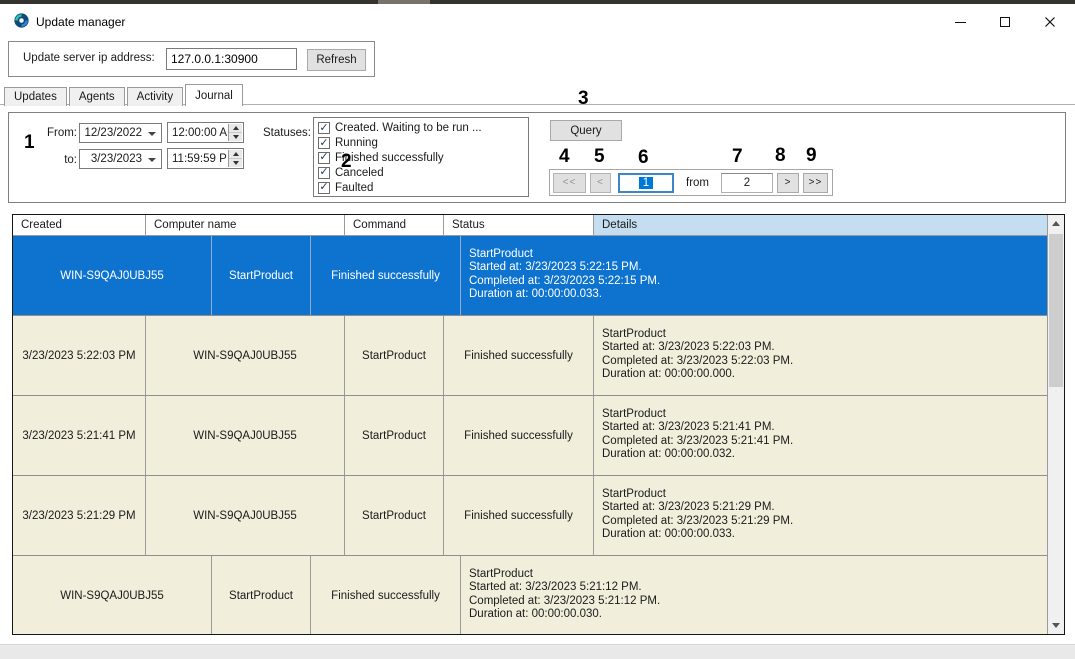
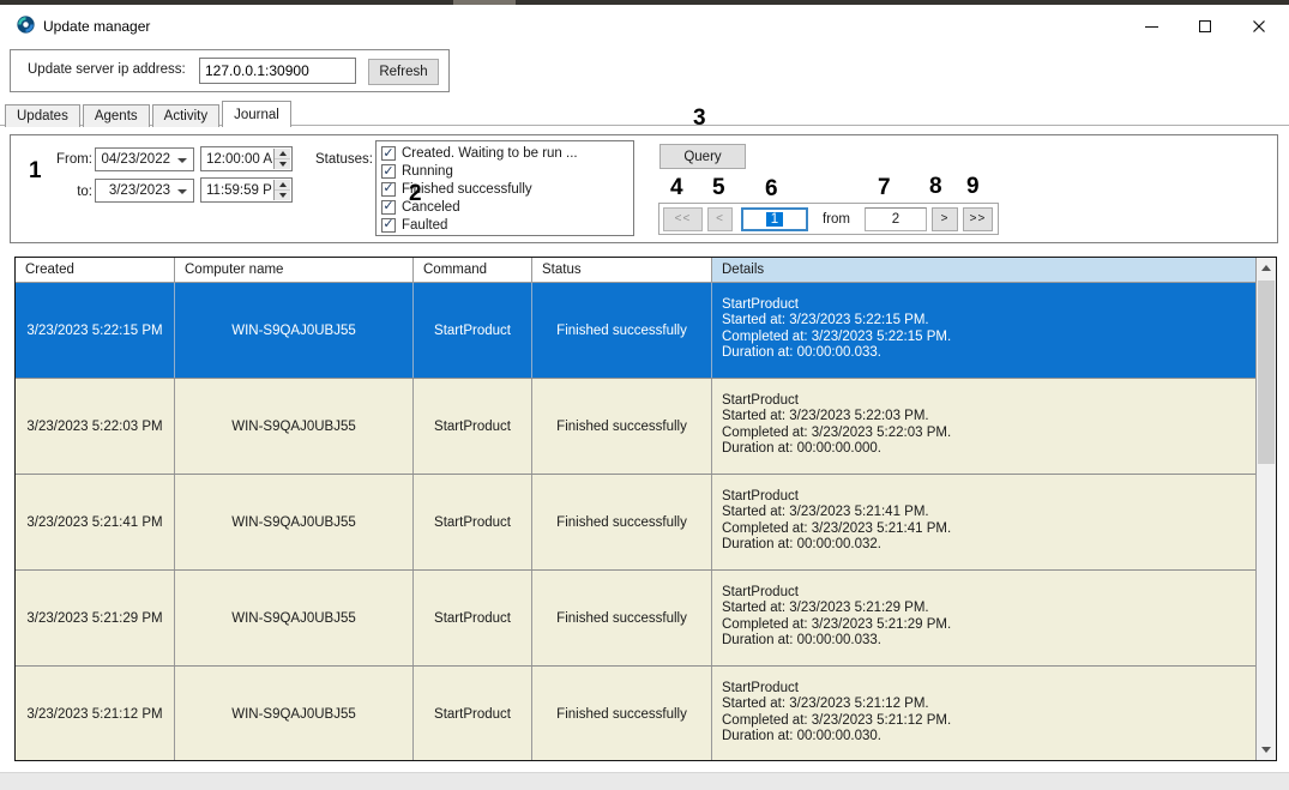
  Update manager
  Update server ip address:
  127.0.0.1:30900
  Refresh
  Updates
  Agents
  Activity
  Journal
  From:
- 12/23/2022
+ 04/23/2022
  12:00:00 A
  to:
  3/23/2023
  11:59:59 P
  Statuses:
  ✓
  Created. Waiting to be run ...
  ✓
  Running
  ✓
  Finished successfully
  ✓
  Canceled
  ✓
  Faulted
  Query
  <<
  <
  1
  from
  2
  >
  >>
  1
  2
  3
  4
  5
  6
  7
  8
  9
  Created
  Computer name
  Command
  Status
  Details
+ 3/23/2023 5:22:15 PM
  WIN-S9QAJ0UBJ55
  StartProduct
  Finished successfully
  StartProduct
  Started at: 3/23/2023 5:22:15 PM.
  Completed at: 3/23/2023 5:22:15 PM.
  Duration at: 00:00:00.033.
  3/23/2023 5:22:03 PM
  WIN-S9QAJ0UBJ55
  StartProduct
  Finished successfully
  StartProduct
  Started at: 3/23/2023 5:22:03 PM.
  Completed at: 3/23/2023 5:22:03 PM.
  Duration at: 00:00:00.000.
  3/23/2023 5:21:41 PM
  WIN-S9QAJ0UBJ55
  StartProduct
  Finished successfully
  StartProduct
  Started at: 3/23/2023 5:21:41 PM.
  Completed at: 3/23/2023 5:21:41 PM.
  Duration at: 00:00:00.032.
  3/23/2023 5:21:29 PM
  WIN-S9QAJ0UBJ55
  StartProduct
  Finished successfully
  StartProduct
  Started at: 3/23/2023 5:21:29 PM.
  Completed at: 3/23/2023 5:21:29 PM.
  Duration at: 00:00:00.033.
+ 3/23/2023 5:21:12 PM
  WIN-S9QAJ0UBJ55
  StartProduct
  Finished successfully
  StartProduct
  Started at: 3/23/2023 5:21:12 PM.
  Completed at: 3/23/2023 5:21:12 PM.
  Duration at: 00:00:00.030.
